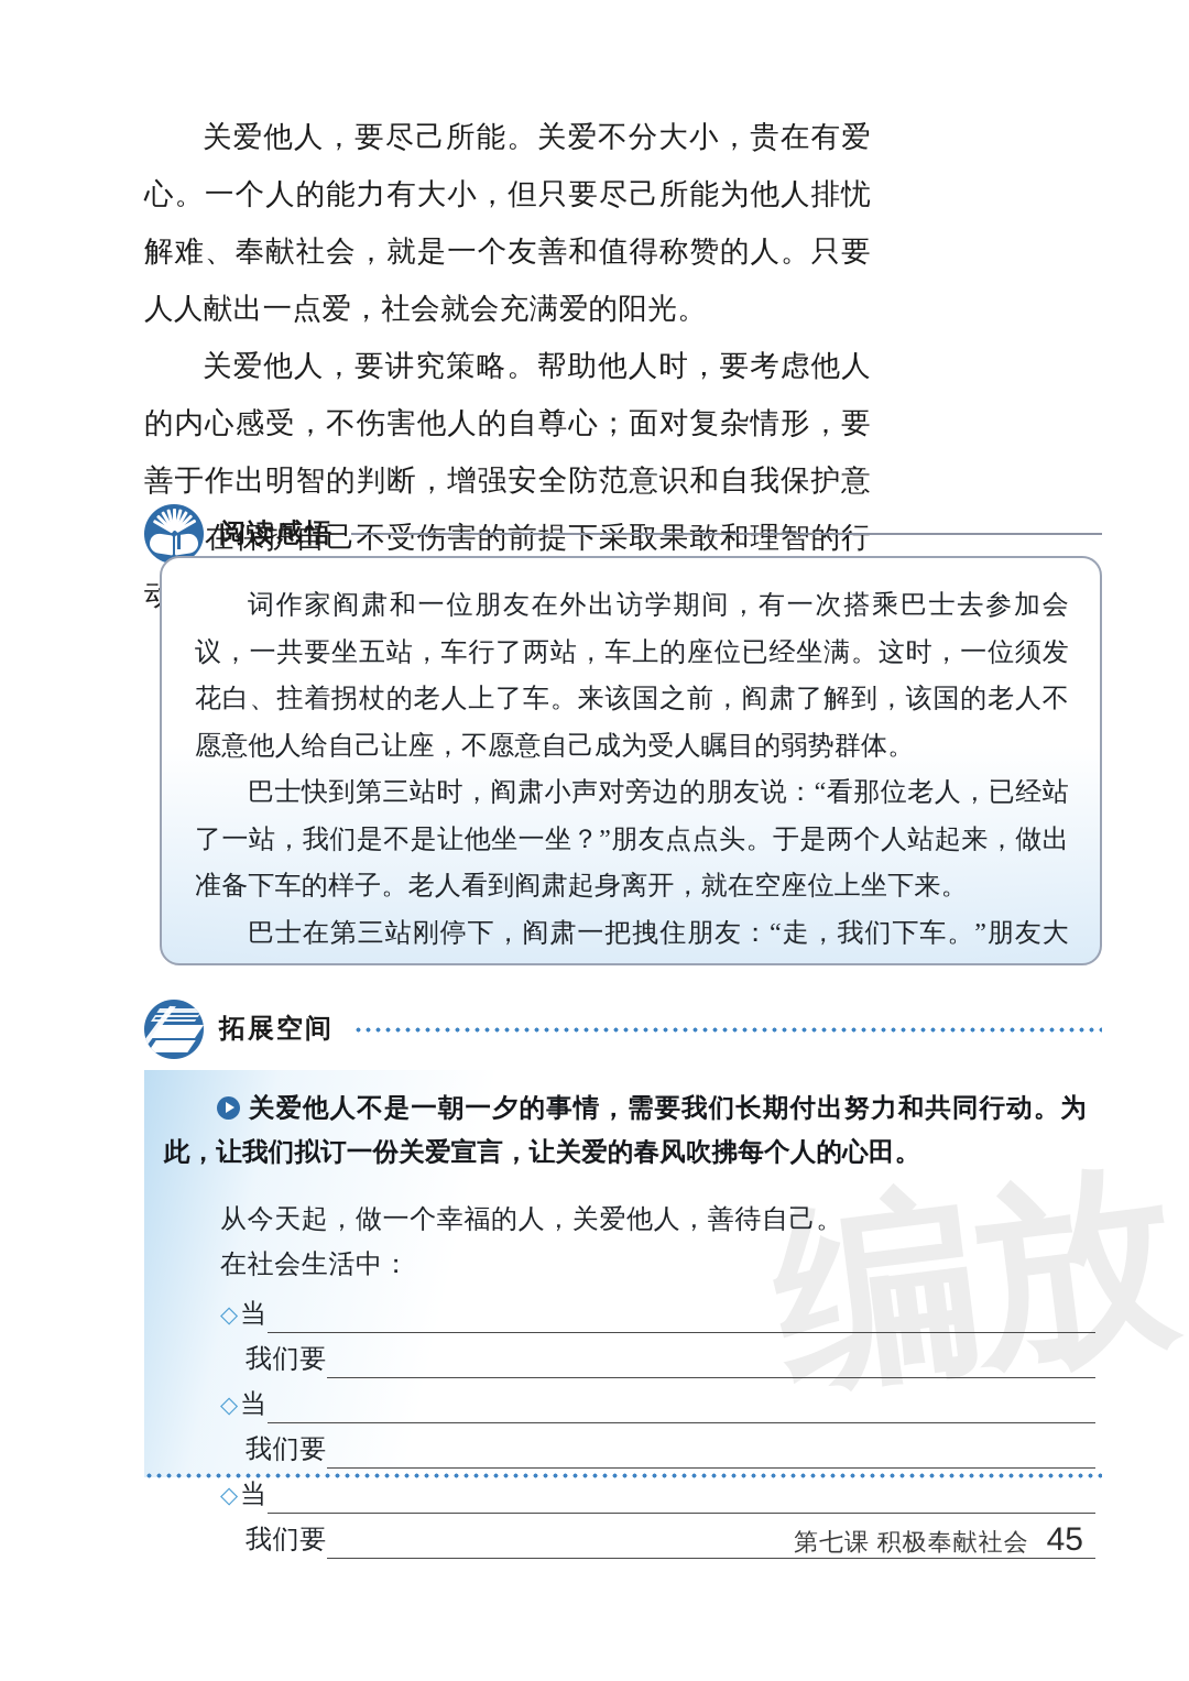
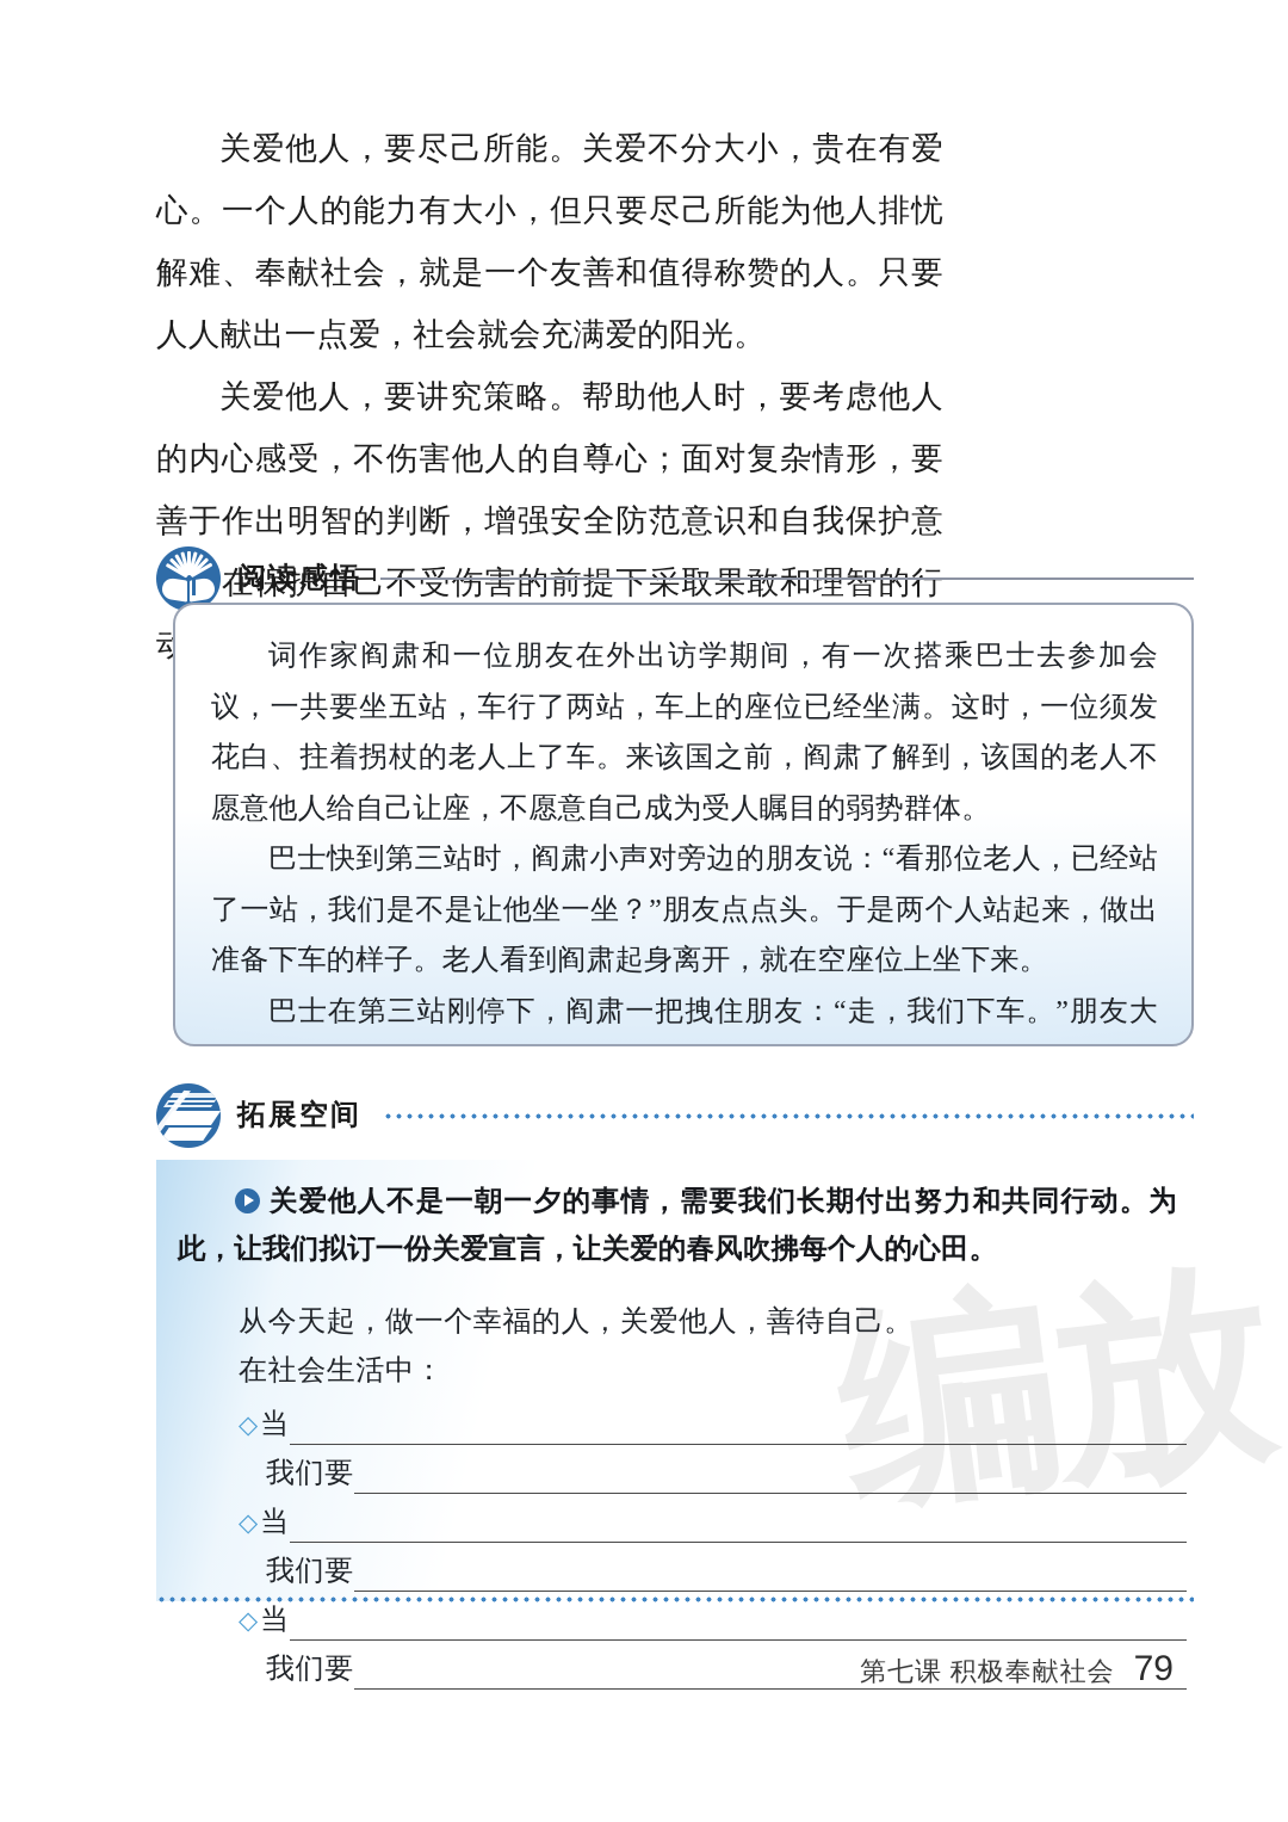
  关爱他人，要尽己所能。关爱不分大小，贵在有爱心。一个人的能力有大小，但只要尽己所能为他人排忧解难、奉献社会，就是一个友善和值得称赞的人。只要人人献出一点爱，社会就会充满爱的阳光。
  关爱他人，要讲究策略。帮助他人时，要考虑他人的内心感受，不伤害他人的自尊心；面对复杂情形，要善于作出明智的判断，增强安全防范意识和自我保护意在保护自己不受伤害的前提下采取果敢和理智的行
  阅读感悟
  词作家阎肃和一位朋友在外出访学期间，有一次搭乘巴士去参加会议，一共要坐五站，车行了两站，车上的座位已经坐满。这时，一位须发花白、拄着拐杖的老人上了车。来该国之前，阎肃了解到，该国的老人不愿意他人给自己让座，不愿意自己成为受人瞩目的弱势群体。
  巴士快到第三站时，阎肃小声对旁边的朋友说：“看那位老人，已经站了一站，我们是不是让他坐一坐？”朋友点点头。于是两个人站起来，做出准备下车的样子。老人看到阎肃起身离开，就在空座位上坐下来。
  拓展空间
  关爱他人不是一朝一夕的事情，需要我们长期付出努力和共同行动。为此，让我们拟订一份关爱宣言，让关爱的春风吹拂每个人的心田。
  从今天起，做一个幸福的人，关爱他人，善待自己。
  在社会生活中：
  ◇
  当
  我们要
  ◇
  当
  我们要
  ◇
  当
  我们要
  第七课 积极奉献社会
- 45
+ 79
